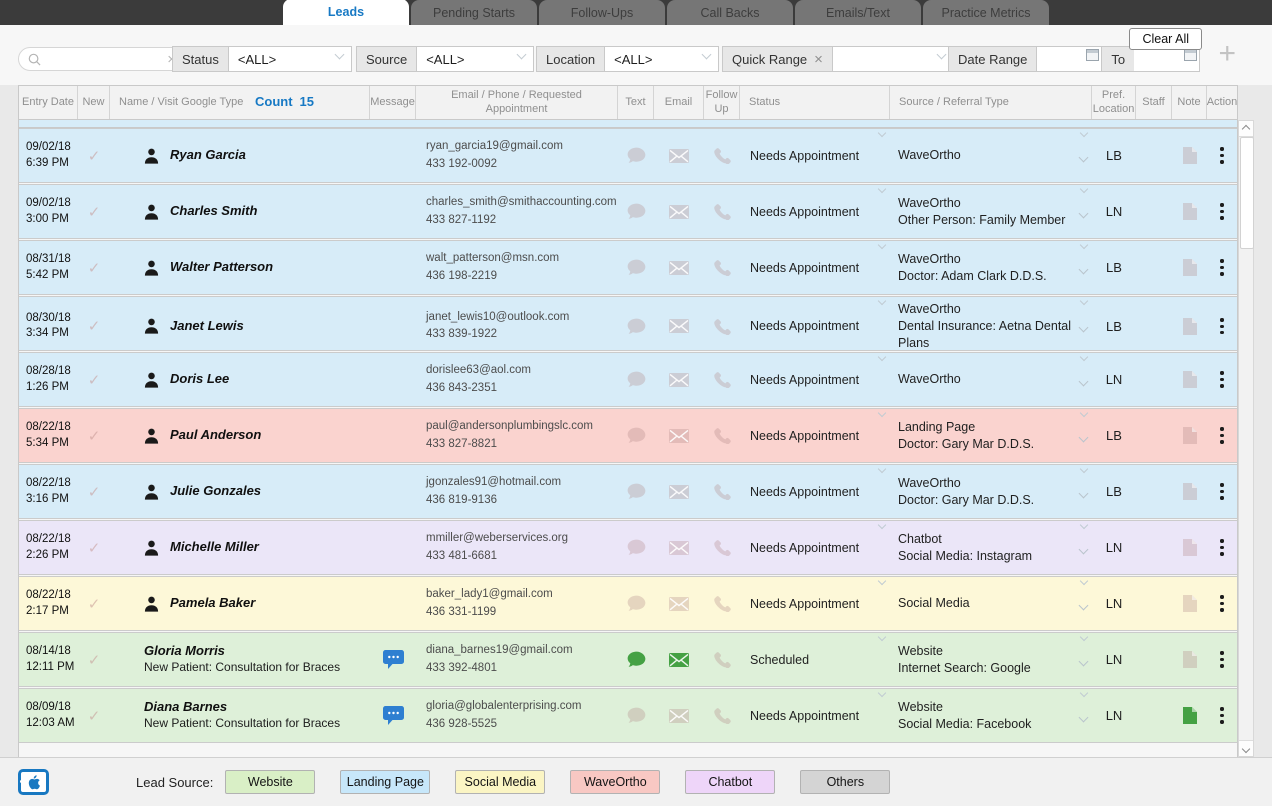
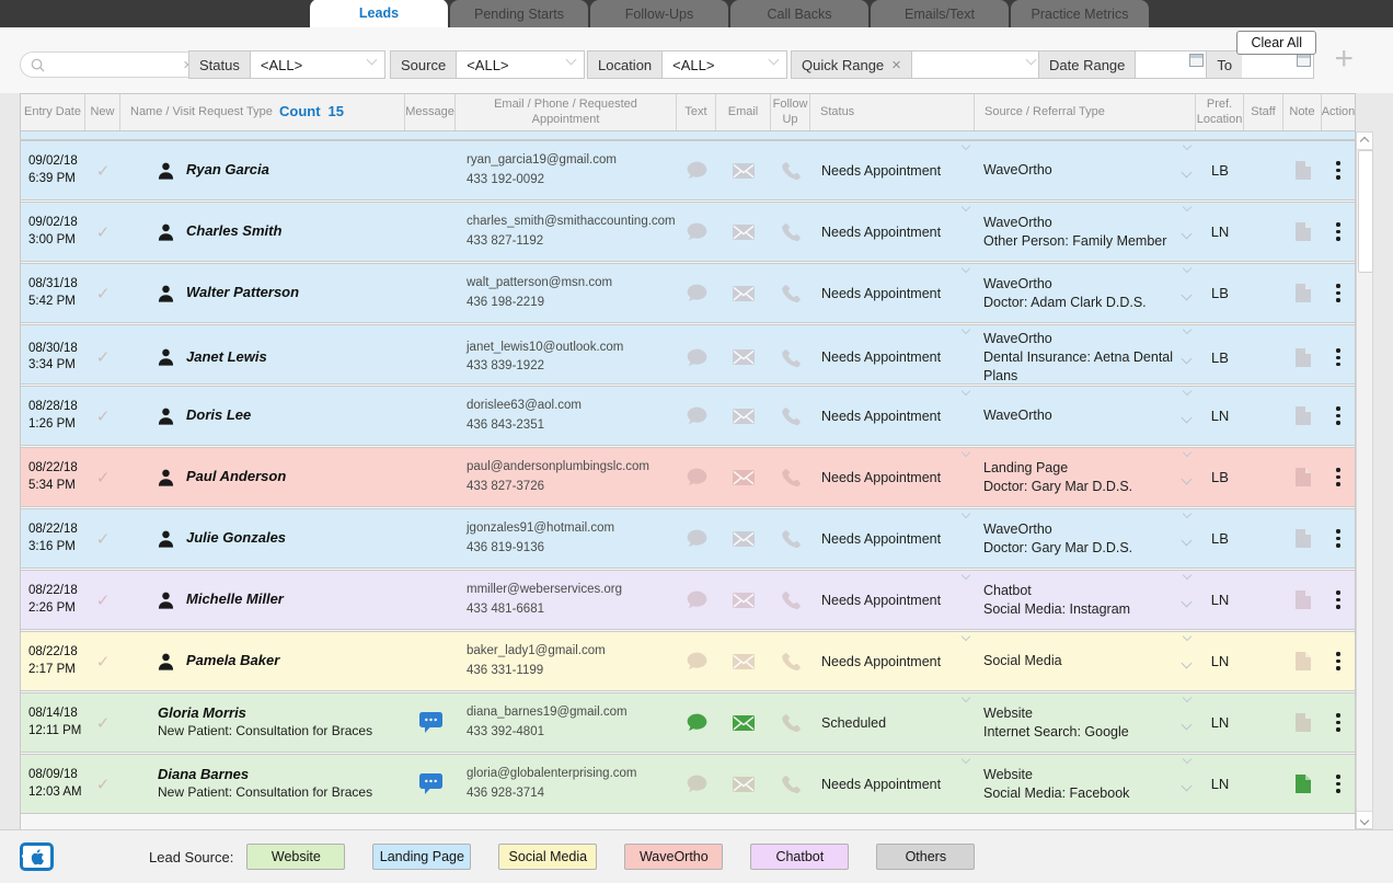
  Leads
  Pending Starts
  Follow-Ups
  Call Backs
  Emails/Text
  Practice Metrics
  Status
  <ALL>
  Source
  <ALL>
  Location
  <ALL>
  Quick Range
  ×
  Date Range
  To
  Clear All
  +
  Entry Date
  New
- Name / Visit Google Type
+ Name / Visit Request Type
  Count
  15
  Message
  Email / Phone / Requested Appointment
  Text
  Email
  Follow Up
  Status
  Source / Referral Type
  Pref. Location
  Staff
  Note
  Action
  09/02/18
  6:39 PM
  ✓
  Ryan Garcia
  ryan_garcia19@gmail.com
  433 192-0092
  Needs Appointment
  WaveOrtho
  LB
  09/02/18
  3:00 PM
  ✓
  Charles Smith
  charles_smith@smithaccounting.com
  433 827-1192
  Needs Appointment
  WaveOrtho
  Other Person: Family Member
  LN
  08/31/18
  5:42 PM
  ✓
  Walter Patterson
  walt_patterson@msn.com
  436 198-2219
  Needs Appointment
  WaveOrtho
  Doctor: Adam Clark D.D.S.
  LB
  08/30/18
  3:34 PM
  ✓
  Janet Lewis
  janet_lewis10@outlook.com
  433 839-1922
  Needs Appointment
  WaveOrtho
  Dental Insurance: Aetna Dental Plans
  LB
  08/28/18
  1:26 PM
  ✓
  Doris Lee
  dorislee63@aol.com
  436 843-2351
  Needs Appointment
  WaveOrtho
  LN
  08/22/18
  5:34 PM
  ✓
  Paul Anderson
  paul@andersonplumbingslc.com
- 433 827-8821
+ 433 827-3726
  Needs Appointment
  Landing Page
  Doctor: Gary Mar D.D.S.
  LB
  08/22/18
  3:16 PM
  ✓
  Julie Gonzales
  jgonzales91@hotmail.com
  436 819-9136
  Needs Appointment
  WaveOrtho
  Doctor: Gary Mar D.D.S.
  LB
  08/22/18
  2:26 PM
  ✓
  Michelle Miller
  mmiller@weberservices.org
  433 481-6681
  Needs Appointment
  Chatbot
  Social Media: Instagram
  LN
  08/22/18
  2:17 PM
  ✓
  Pamela Baker
  baker_lady1@gmail.com
  436 331-1199
  Needs Appointment
  Social Media
  LN
  08/14/18
  12:11 PM
  ✓
  Gloria Morris
  New Patient: Consultation for Braces
  diana_barnes19@gmail.com
  433 392-4801
  Scheduled
  Website
  Internet Search: Google
  LN
  08/09/18
  12:03 AM
  ✓
  Diana Barnes
  New Patient: Consultation for Braces
  gloria@globalenterprising.com
- 436 928-5525
+ 436 928-3714
  Needs Appointment
  Website
  Social Media: Facebook
  LN
  Lead Source:
  Website
  Landing Page
  Social Media
  WaveOrtho
  Chatbot
  Others
